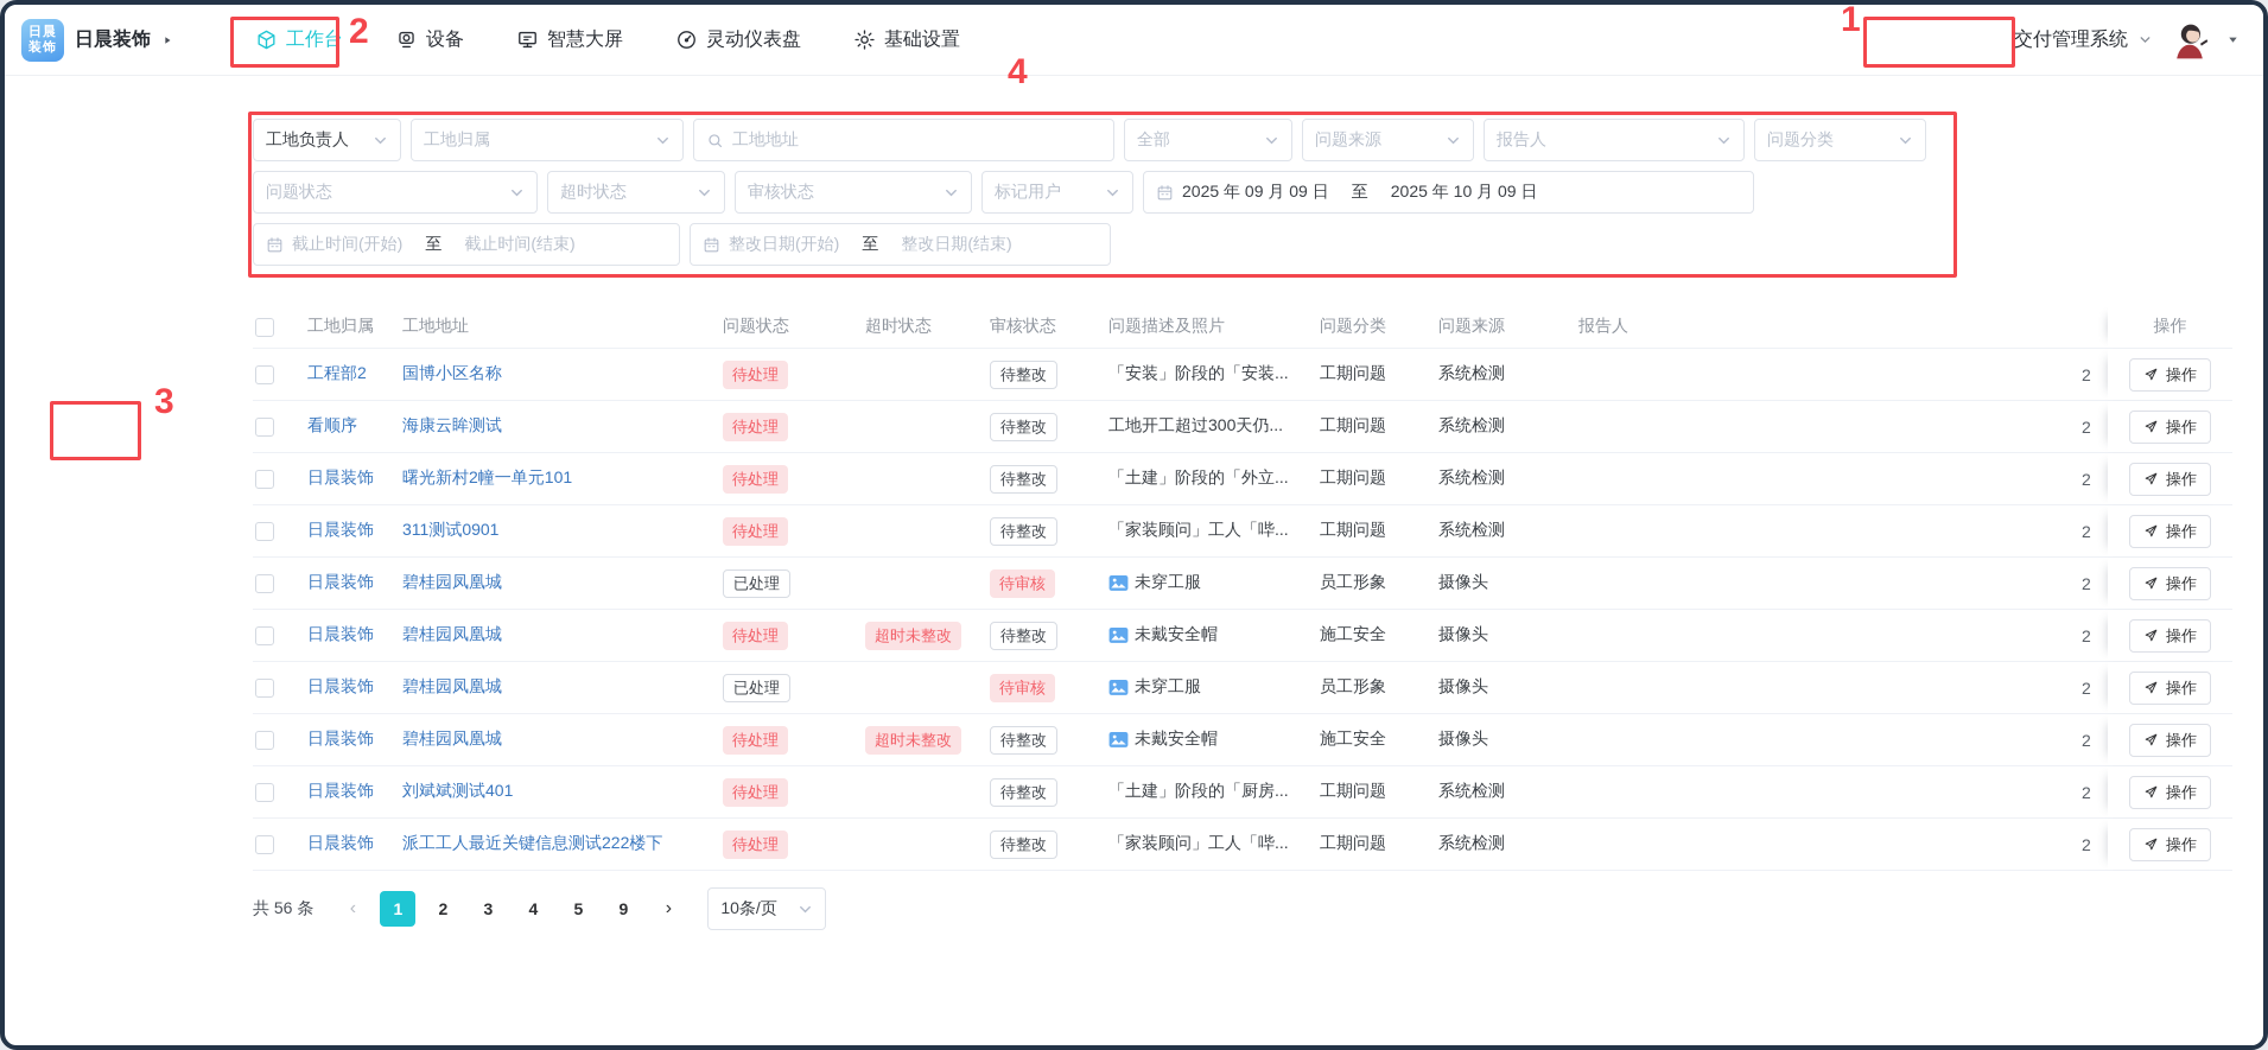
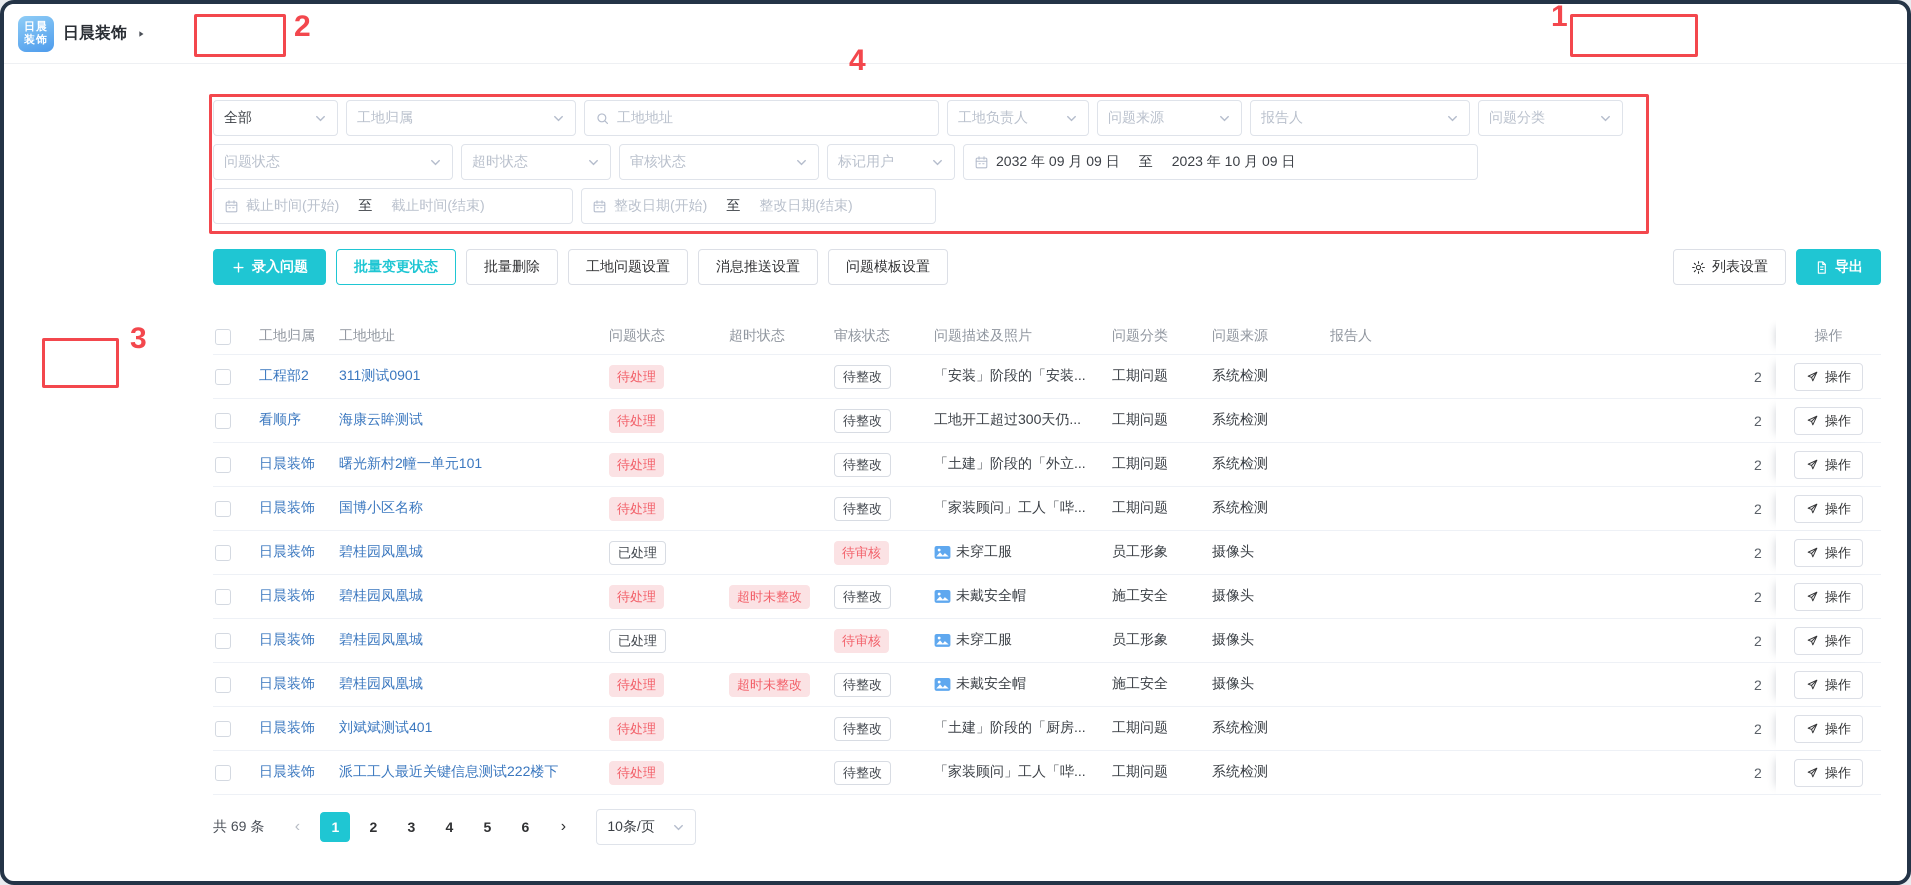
  日晨
  装饰
  日晨装饰
- 工作台
- 设备
- 智慧大屏
- 灵动仪表盘
- 基础设置
- 交付管理系统
- 工地负责人
+ 全部
  工地归属
  工地地址
- 全部
+ 工地负责人
  问题来源
  报告人
  问题分类
  问题状态
  超时状态
  审核状态
  标记用户
- 2025 年 09 月 09 日
+ 2032 年 09 月 09 日
  至
- 2025 年 10 月 09 日
+ 2023 年 10 月 09 日
  截止时间(开始)
  至
  截止时间(结束)
  整改日期(开始)
  至
  整改日期(结束)
+ 录入问题
+ 批量变更状态
+ 批量删除
+ 工地问题设置
+ 消息推送设置
+ 问题模板设置
+ 列表设置
+ 导出
  工地归属
  工地地址
  问题状态
  超时状态
  审核状态
  问题描述及照片
  问题分类
  问题来源
  报告人
  操作
  工程部2
- 国博小区名称
+ 311测试0901
  待处理
  待整改
  「安装」阶段的「安装...
  工期问题
  系统检测
  2
  操作
  看顺序
  海康云眸测试
  待处理
  待整改
  工地开工超过300天仍...
  工期问题
  系统检测
  2
  操作
  日晨装饰
  曙光新村2幢一单元101
  待处理
  待整改
  「土建」阶段的「外立...
  工期问题
  系统检测
  2
  操作
  日晨装饰
- 311测试0901
+ 国博小区名称
  待处理
  待整改
  「家装顾问」工人「哔...
  工期问题
  系统检测
  2
  操作
  日晨装饰
  碧桂园凤凰城
  已处理
  待审核
  未穿工服
  员工形象
  摄像头
  2
  操作
  日晨装饰
  碧桂园凤凰城
  待处理
  超时未整改
  待整改
  未戴安全帽
  施工安全
  摄像头
  2
  操作
  日晨装饰
  碧桂园凤凰城
  已处理
  待审核
  未穿工服
  员工形象
  摄像头
  2
  操作
  日晨装饰
  碧桂园凤凰城
  待处理
  超时未整改
  待整改
  未戴安全帽
  施工安全
  摄像头
  2
  操作
  日晨装饰
  刘斌斌测试401
  待处理
  待整改
  「土建」阶段的「厨房...
  工期问题
  系统检测
  2
  操作
  日晨装饰
  派工工人最近关键信息测试222楼下
  待处理
  待整改
  「家装顾问」工人「哔...
  工期问题
  系统检测
  2
  操作
- 共 56 条
+ 共 69 条
  ‹
  1
  2
  3
  4
  5
- 9
+ 6
  ›
  10条/页
  1
  2
  3
  4
